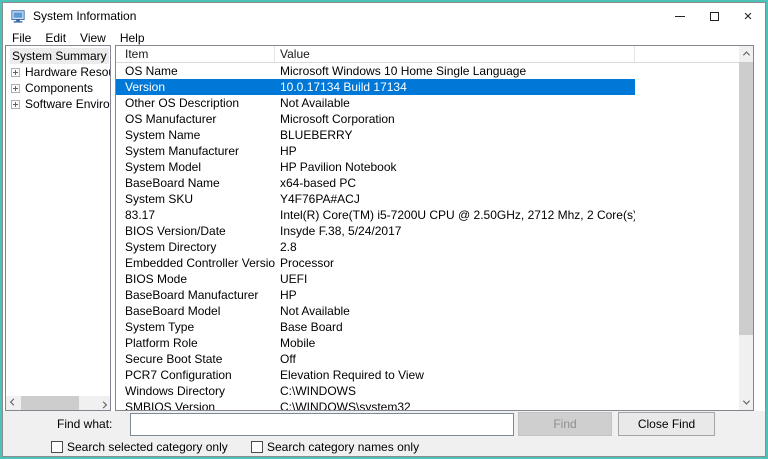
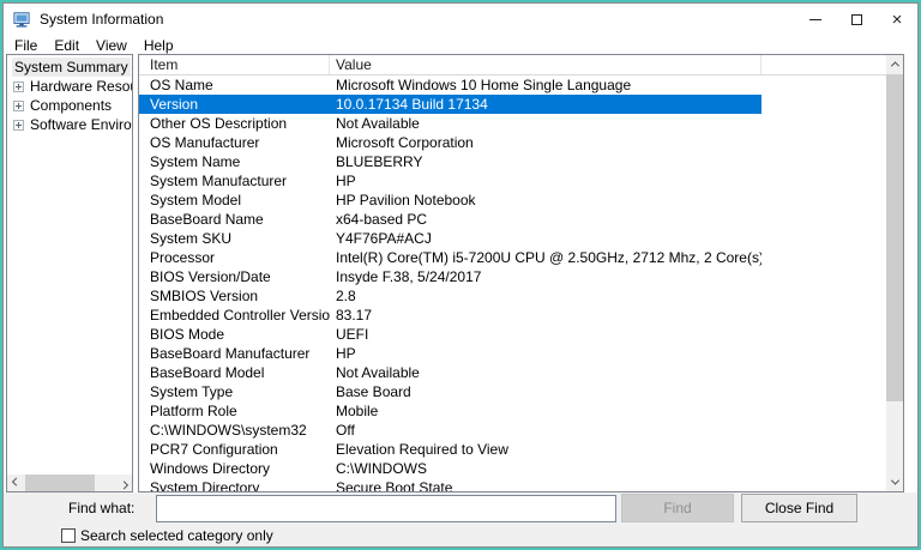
  System Information
  ×
  File
  Edit
  View
  Help
  System Summary
  Hardware Reso
  Components
  Software Enviro
  Item
  Value
  OS Name
  Microsoft Windows 10 Home Single Language
  Version
  10.0.17134 Build 17134
  Other OS Description
  Not Available
  OS Manufacturer
  Microsoft Corporation
  System Name
  BLUEBERRY
  System Manufacturer
  HP
  System Model
  HP Pavilion Notebook
  BaseBoard Name
  x64-based PC
  System SKU
  Y4F76PA#ACJ
- 83.17
+ Processor
  Intel(R) Core(TM) i5-7200U CPU @ 2.50GHz, 2712 Mhz, 2 Core(s)
  BIOS Version/Date
  Insyde F.38, 5/24/2017
- System Directory
+ SMBIOS Version
  2.8
  Embedded Controller Versio
- Processor
+ 83.17
  BIOS Mode
  UEFI
  BaseBoard Manufacturer
  HP
  BaseBoard Model
  Not Available
  System Type
  Base Board
  Platform Role
  Mobile
- Secure Boot State
+ C:\WINDOWS\system32
  Off
  PCR7 Configuration
  Elevation Required to View
  Windows Directory
  C:\WINDOWS
- SMBIOS Version
+ System Directory
- C:\WINDOWS\system32
+ Secure Boot State
  Find what:
  Find
  Close Find
  Search selected category only
- Search category names only
